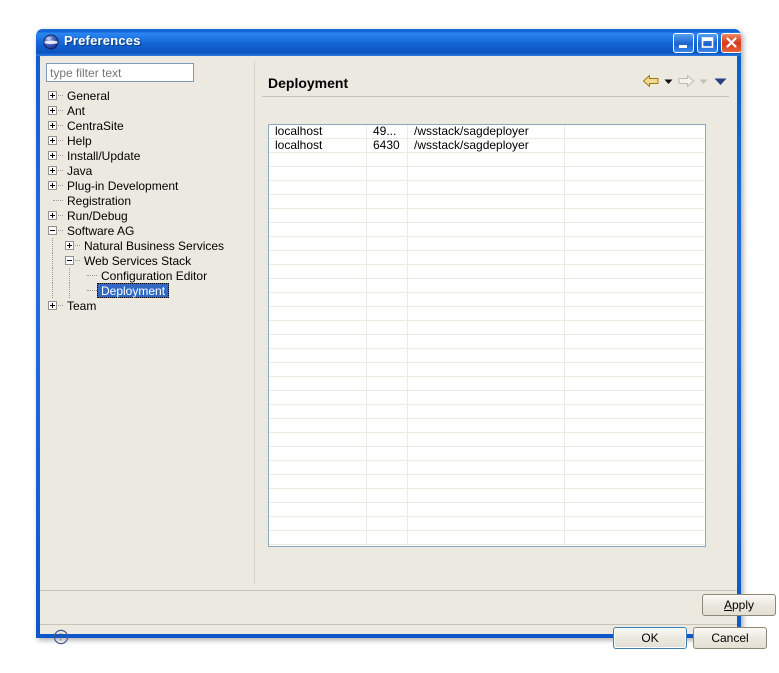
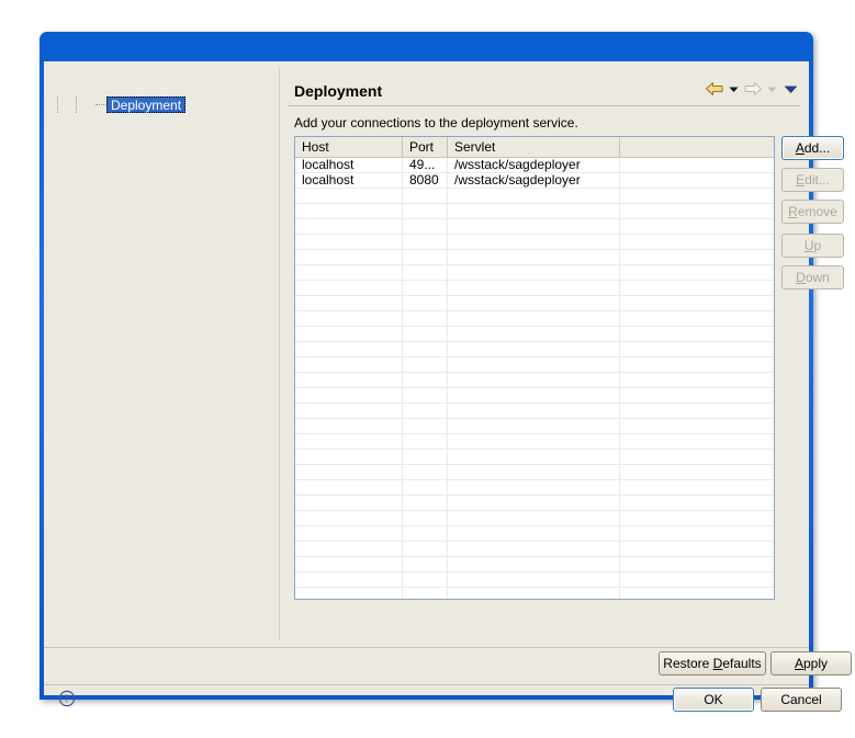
- Preferences
- type filter text
- General
- Ant
- CentraSite
- Help
- Install/Update
- Java
- Plug-in Development
- Registration
- Run/Debug
- Software AG
- Natural Business Services
- Web Services Stack
- Configuration Editor
  Deployment
- Team
  Deployment
+ Add your connections to the deployment service.
+ Host
+ Port
+ Servlet
  localhost
  49...
  /wsstack/sagdeployer
  localhost
- 6430
+ 8080
  /wsstack/sagdeployer
+ Add...
+ Edit...
+ Remove
+ Up
+ Down
+ Restore Defaults
  Apply
  ?
  OK
  Cancel
